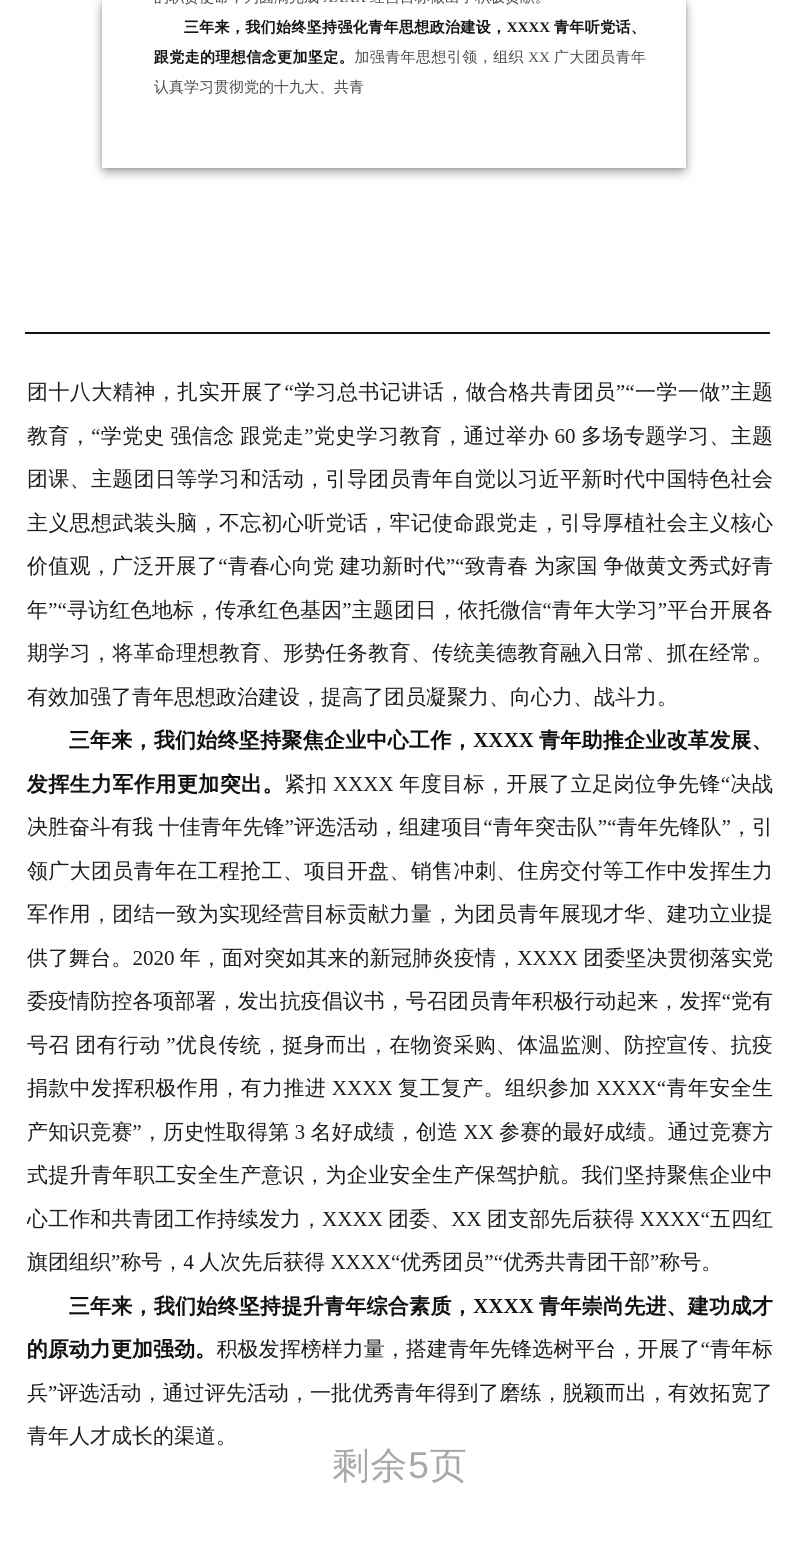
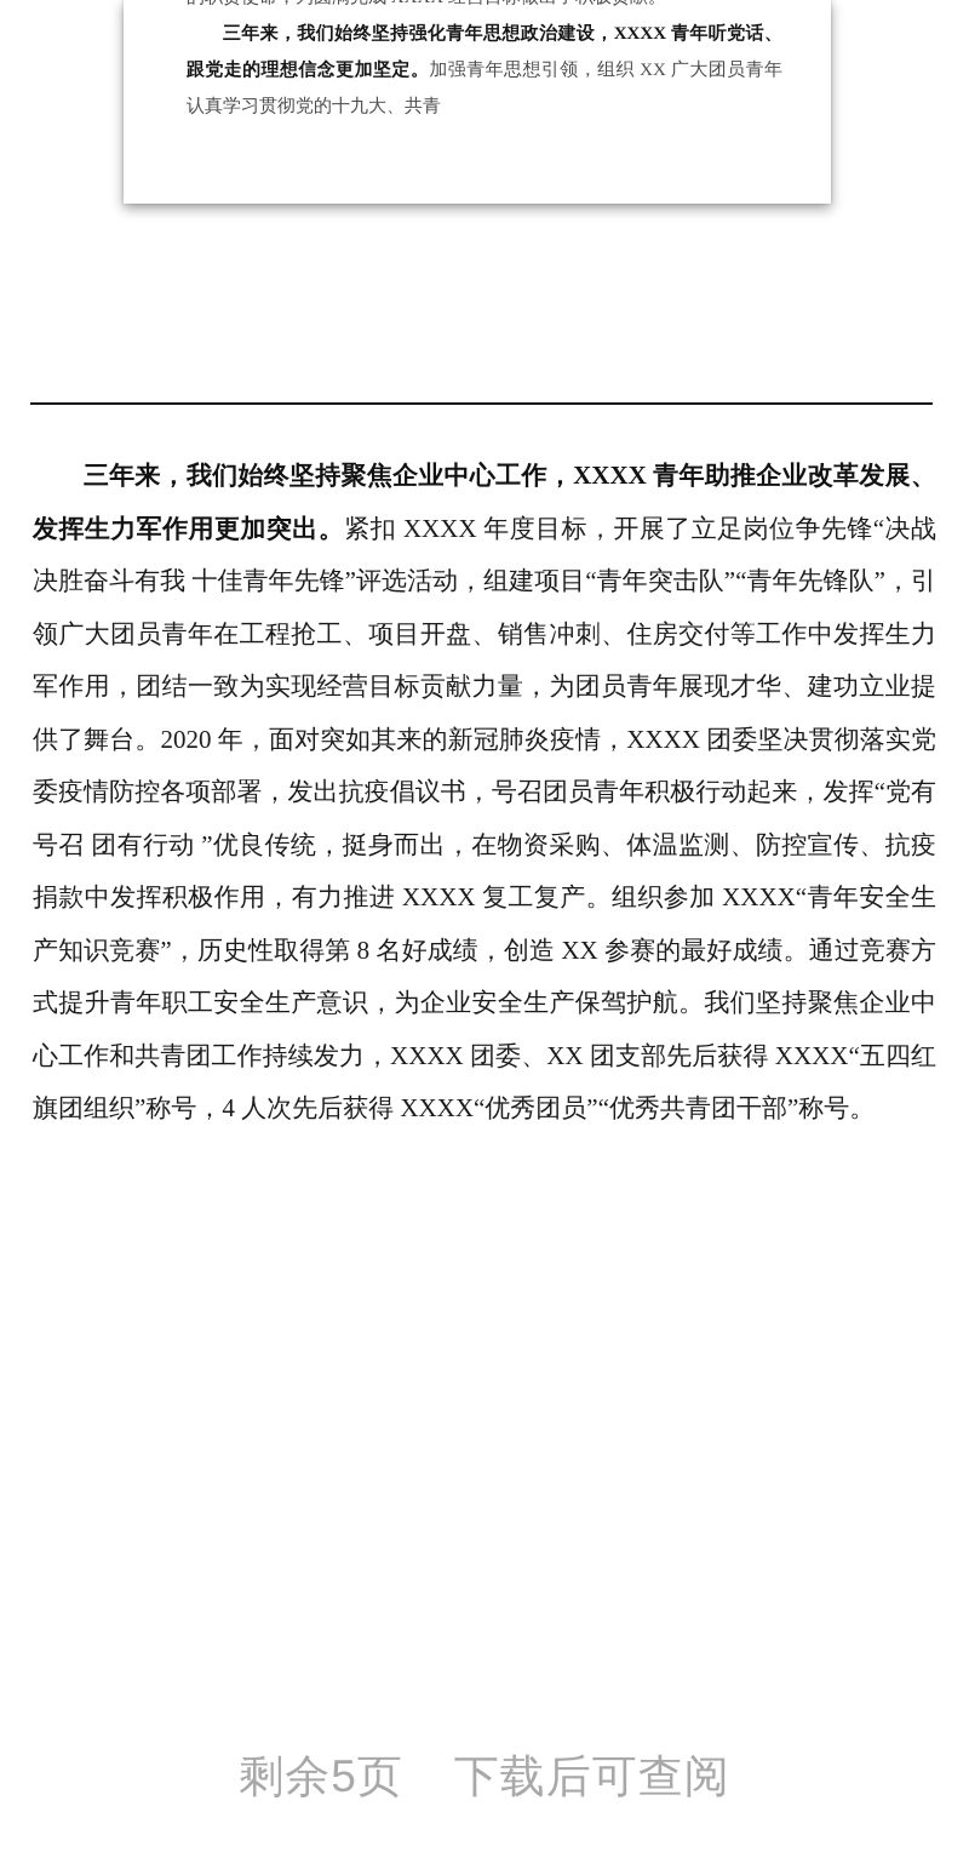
  三年来，我们始终坚持强化青年思想政治建设，XXXX 青年听党话、跟党走的理想信念更加坚定。加强青年思想引领，组织 XX 广大团员青年认真学习贯彻党的十九大、共青
- 团十八大精神，扎实开展了“学习总书记讲话，做合格共青团员”“一学一做”主题教育，“学党史 强信念 跟党走”党史学习教育，通过举办 60 多场专题学习、主题团课、主题团日等学习和活动，引导团员青年自觉以习近平新时代中国特色社会主义思想武装头脑，不忘初心听党话，牢记使命跟党走，引导厚植社会主义核心价值观，广泛开展了“青春心向党 建功新时代”“致青春 为家国 争做黄文秀式好青年”“寻访红色地标，传承红色基因”主题团日，依托微信“青年大学习”平台开展各期学习，将革命理想教育、形势任务教育、传统美德教育融入日常、抓在经常。有效加强了青年思想政治建设，提高了团员凝聚力、向心力、战斗力。
- 三年来，我们始终坚持聚焦企业中心工作，XXXX 青年助推企业改革发展、发挥生力军作用更加突出。紧扣 XXXX 年度目标，开展了立足岗位争先锋“决战决胜奋斗有我 十佳青年先锋”评选活动，组建项目“青年突击队”“青年先锋队”，引领广大团员青年在工程抢工、项目开盘、销售冲刺、住房交付等工作中发挥生力军作用，团结一致为实现经营目标贡献力量，为团员青年展现才华、建功立业提供了舞台。2020 年，面对突如其来的新冠肺炎疫情，XXXX 团委坚决贯彻落实党委疫情防控各项部署，发出抗疫倡议书，号召团员青年积极行动起来，发挥“党有号召 团有行动 ”优良传统，挺身而出，在物资采购、体温监测、防控宣传、抗疫捐款中发挥积极作用，有力推进 XXXX 复工复产。组织参加 XXXX“青年安全生产知识竞赛”，历史性取得第 3 名好成绩，创造 XX 参赛的最好成绩。通过竞赛方式提升青年职工安全生产意识，为企业安全生产保驾护航。我们坚持聚焦企业中心工作和共青团工作持续发力，XXXX 团委、XX 团支部先后获得 XXXX“五四红旗团组织”称号，4 人次先后获得 XXXX“优秀团员”“优秀共青团干部”称号。
+ 三年来，我们始终坚持聚焦企业中心工作，XXXX 青年助推企业改革发展、发挥生力军作用更加突出。紧扣 XXXX 年度目标，开展了立足岗位争先锋“决战决胜奋斗有我 十佳青年先锋”评选活动，组建项目“青年突击队”“青年先锋队”，引领广大团员青年在工程抢工、项目开盘、销售冲刺、住房交付等工作中发挥生力军作用，团结一致为实现经营目标贡献力量，为团员青年展现才华、建功立业提供了舞台。2020 年，面对突如其来的新冠肺炎疫情，XXXX 团委坚决贯彻落实党委疫情防控各项部署，发出抗疫倡议书，号召团员青年积极行动起来，发挥“党有号召 团有行动 ”优良传统，挺身而出，在物资采购、体温监测、防控宣传、抗疫捐款中发挥积极作用，有力推进 XXXX 复工复产。组织参加 XXXX“青年安全生产知识竞赛”，历史性取得第 8 名好成绩，创造 XX 参赛的最好成绩。通过竞赛方式提升青年职工安全生产意识，为企业安全生产保驾护航。我们坚持聚焦企业中心工作和共青团工作持续发力，XXXX 团委、XX 团支部先后获得 XXXX“五四红旗团组织”称号，4 人次先后获得 XXXX“优秀团员”“优秀共青团干部”称号。
- 三年来，我们始终坚持提升青年综合素质，XXXX 青年崇尚先进、建功成才的原动力更加强劲。积极发挥榜样力量，搭建青年先锋选树平台，开展了“青年标兵”评选活动，通过评先活动，一批优秀青年得到了磨练，脱颖而出，有效拓宽了青年人才成长的渠道。
  剩余5页
+ 下载后可查阅
